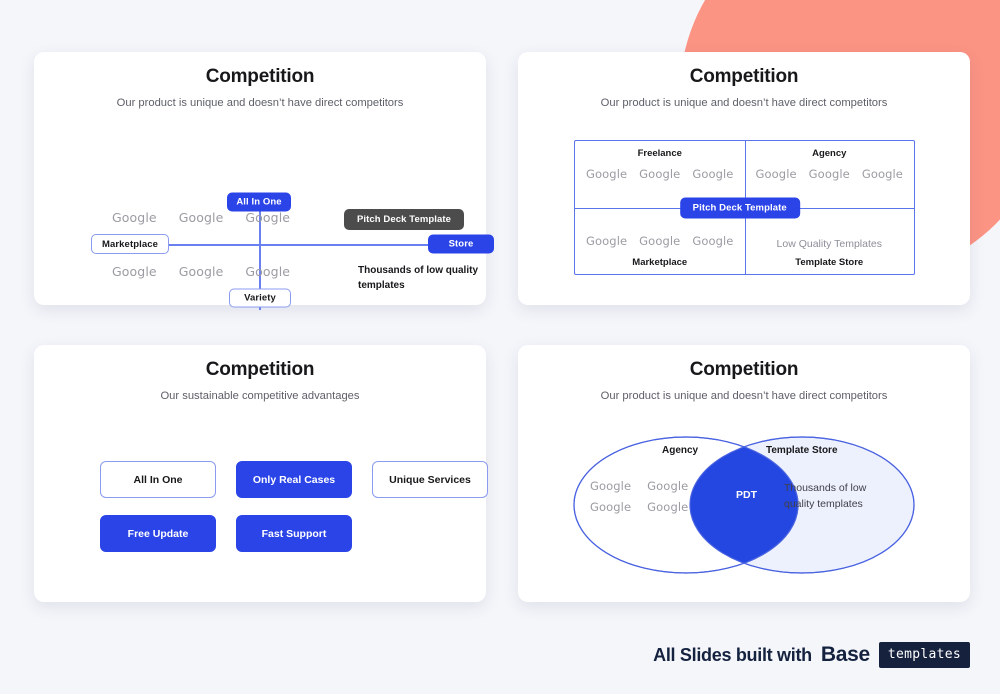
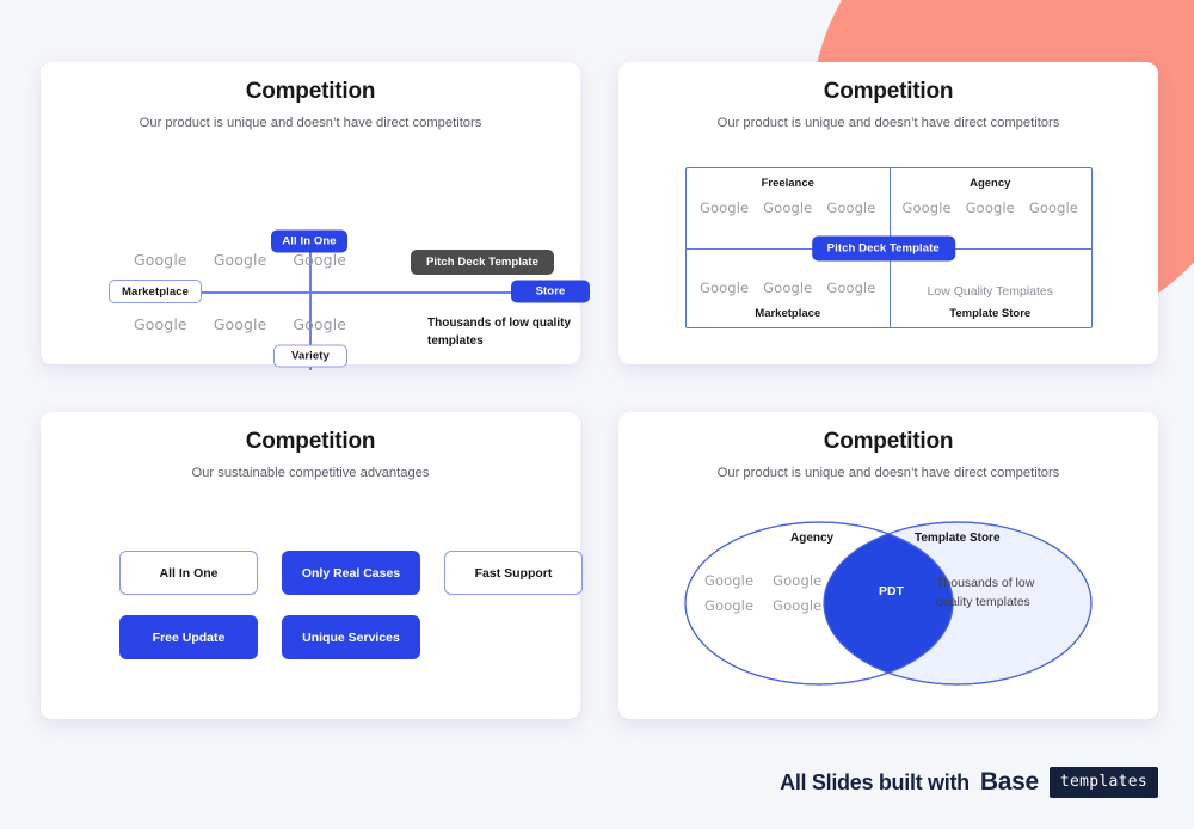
  Competition
  Our product is unique and doesn’t have direct competitors
  All In One
  Variety
  Marketplace
  Store
  Pitch Deck Template
  Google
  Google
  Google
  Google
  Google
  Google
  Thousands of low quality templates
  Competition
  Our product is unique and doesn’t have direct competitors
  Freelance
  Google
  Google
  Google
  Agency
  Google
  Google
  Google
  Google
  Google
  Google
  Marketplace
  Low Quality Templates
  Template Store
  Pitch Deck Template
  Competition
  Our sustainable competitive advantages
  All In One
  Only Real Cases
- Unique Services
+ Fast Support
  Free Update
- Fast Support
+ Unique Services
  Competition
  Our product is unique and doesn’t have direct competitors
  Agency
  Template Store
  Google
  Google
  Google
  Google
  Thousands of low quality templates
  PDT
  All Slides built with
  Base
  templates
